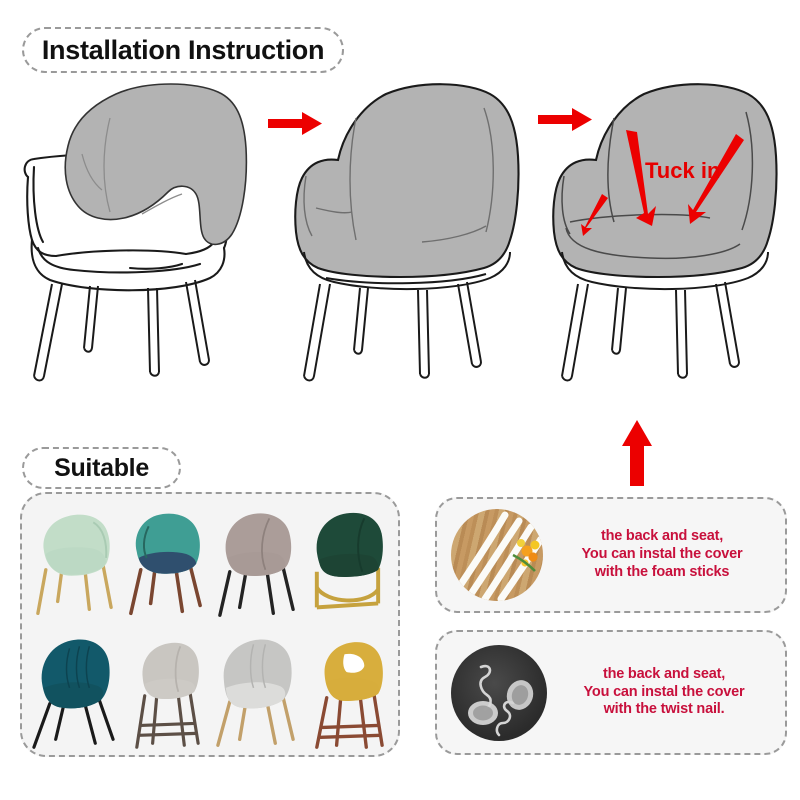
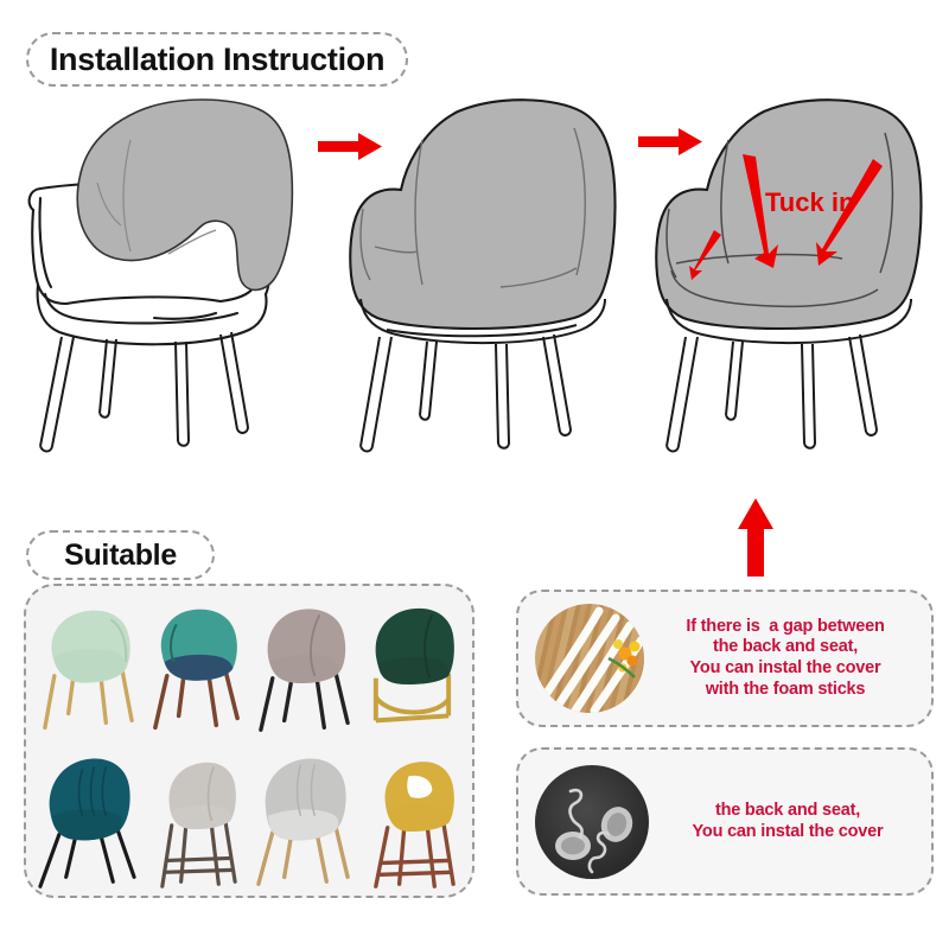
  Installation Instruction
  Tuck in
  Suitable
+ If there is a gap between
  the back and seat,
  You can instal the cover
  with the foam sticks
  the back and seat,
  You can instal the cover
- with the twist nail.
